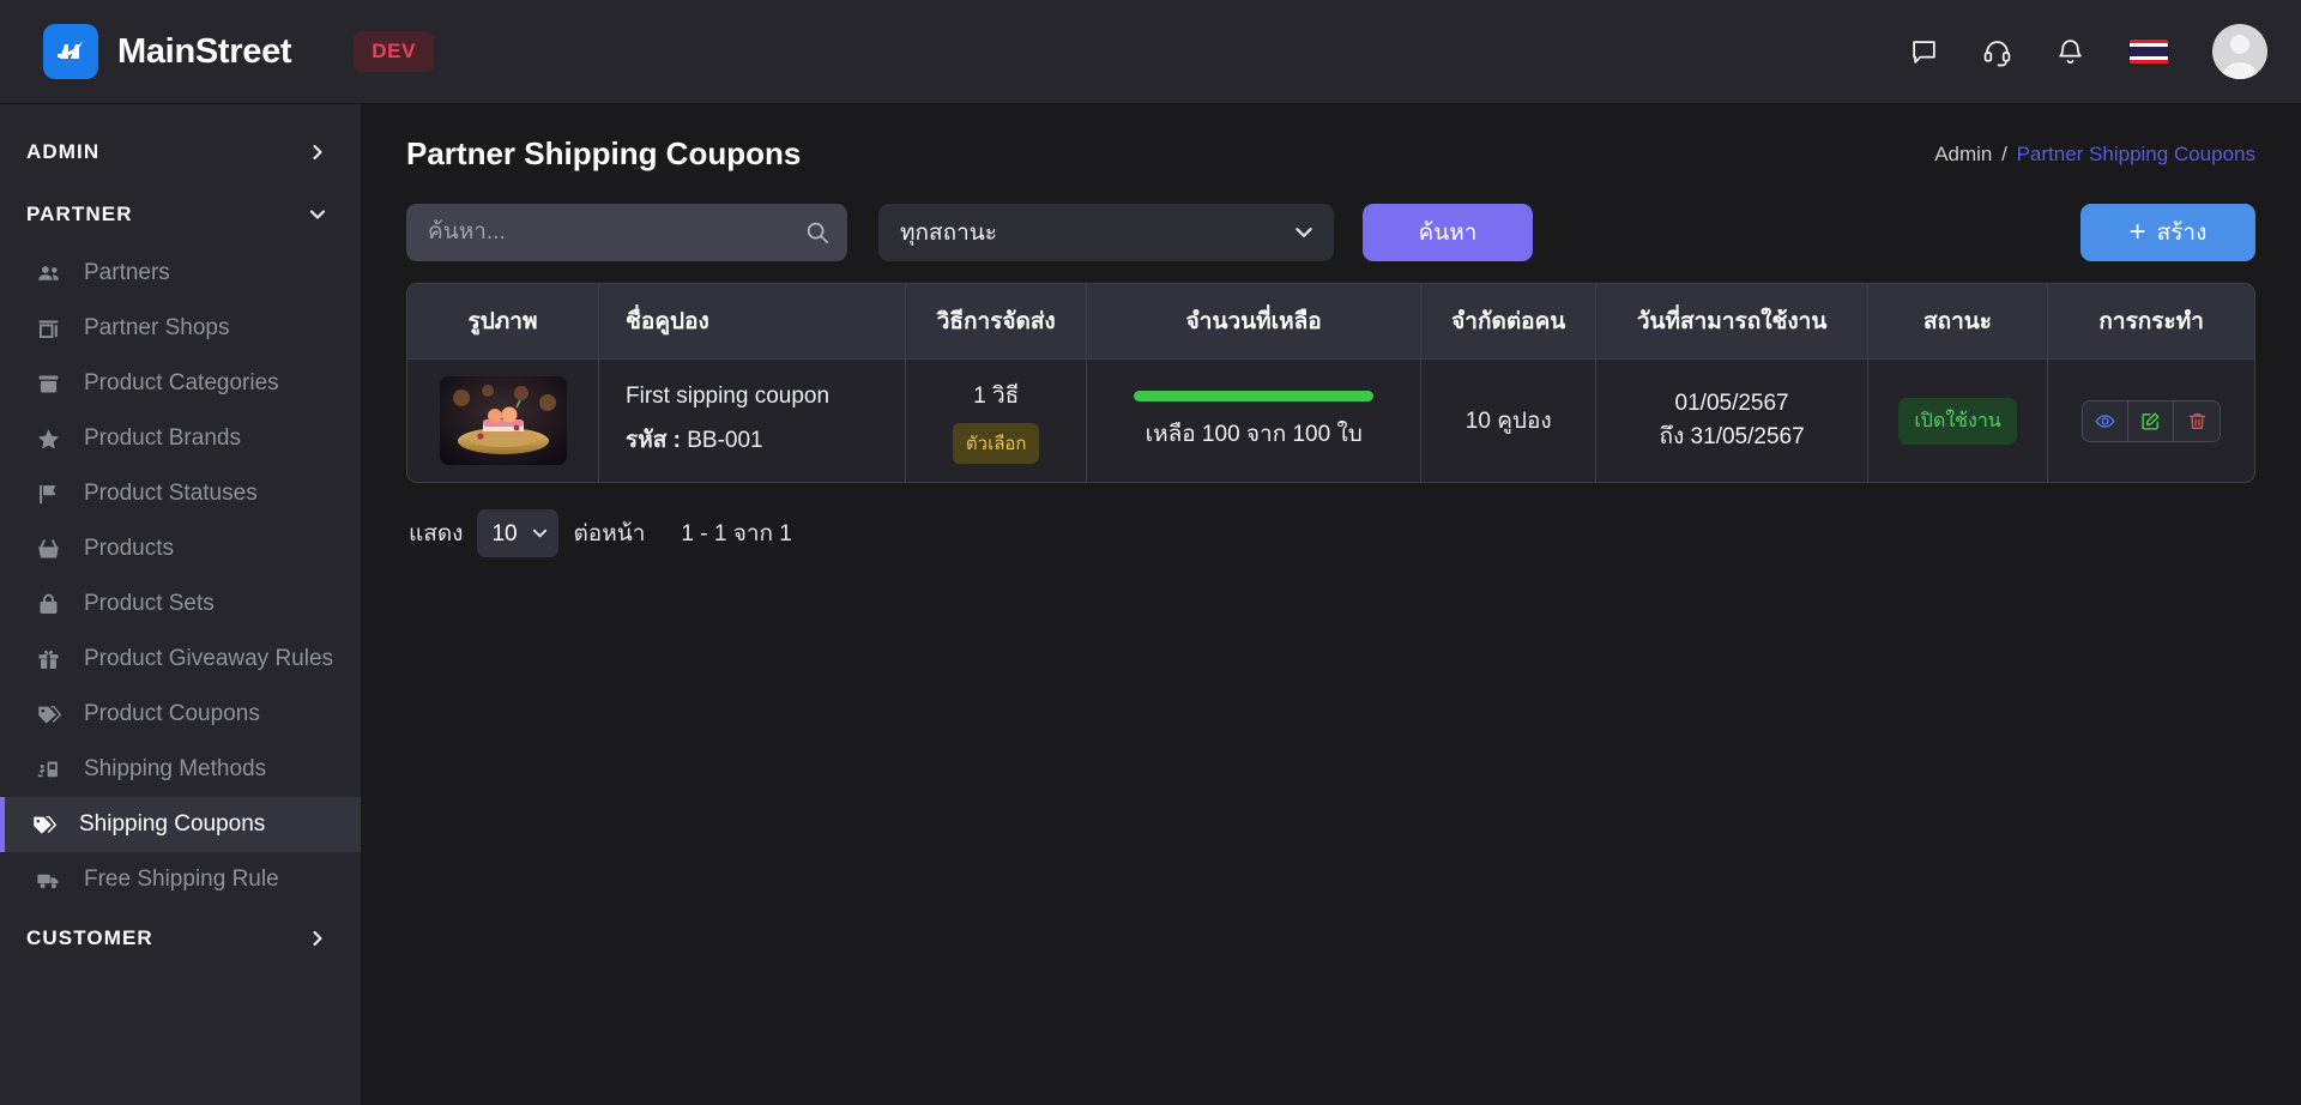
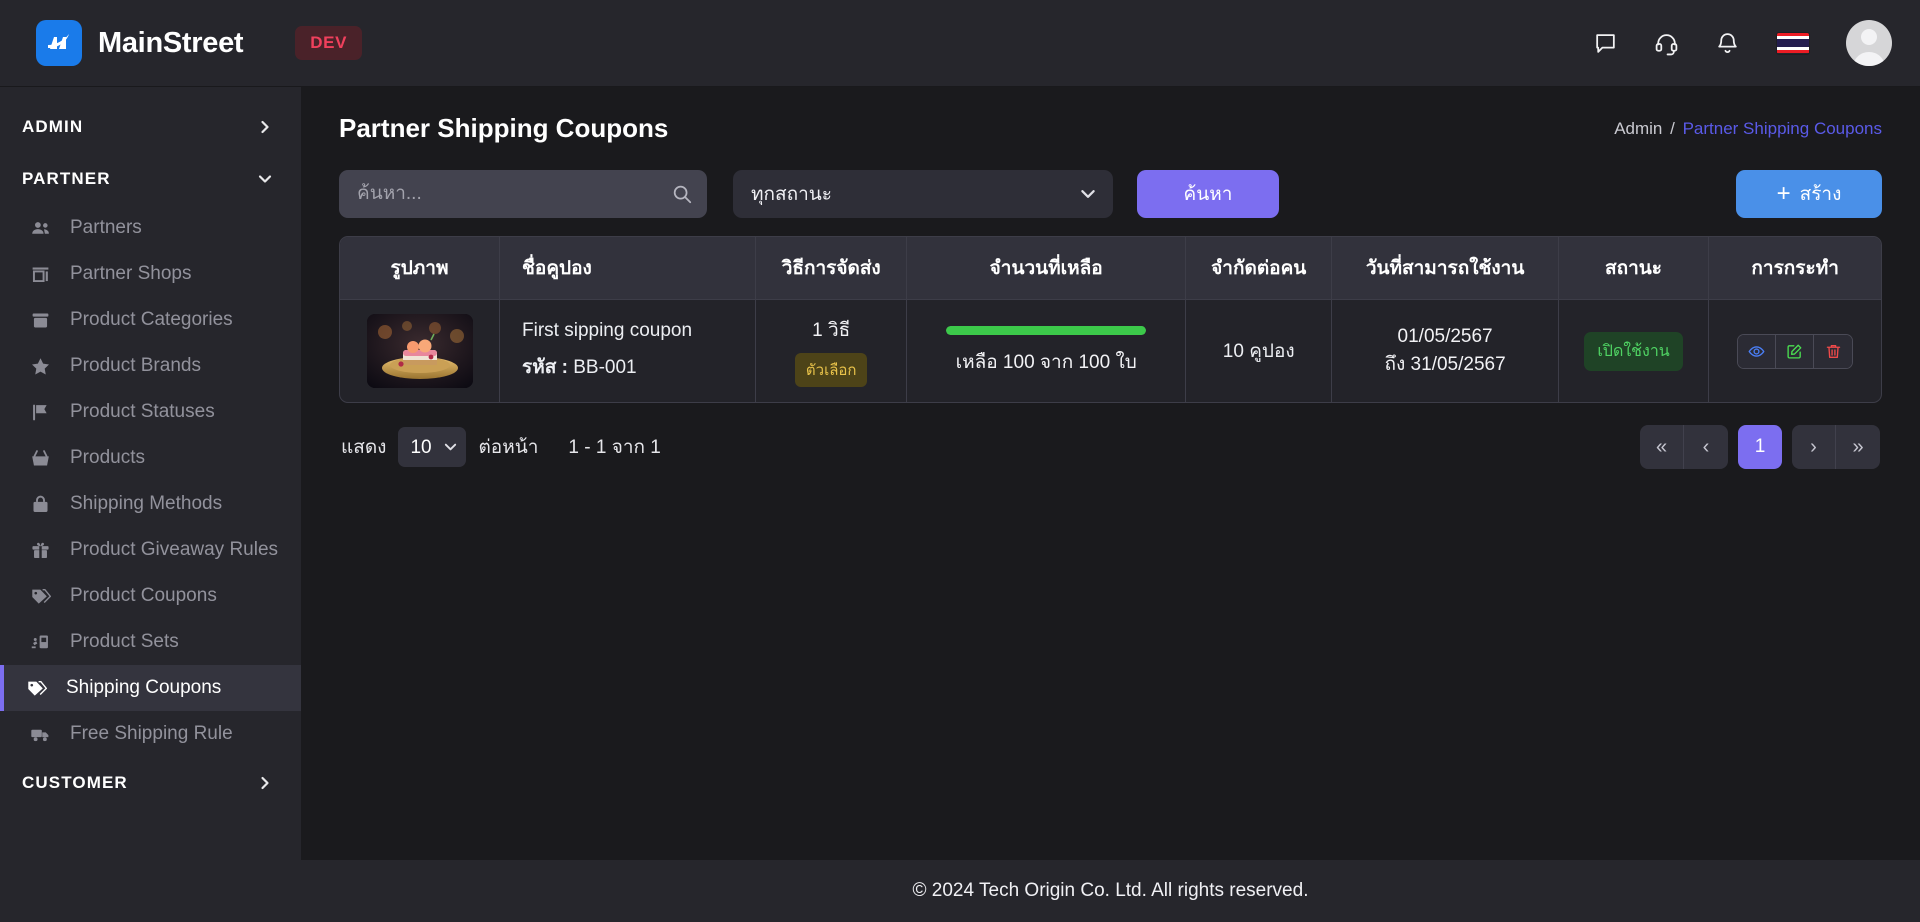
  MainStreet
  DEV
  ADMIN
  PARTNER
  Partners
  Partner Shops
  Product Categories
  Product Brands
  Product Statuses
  Products
- Product Sets
+ Shipping Methods
  Product Giveaway Rules
  Product Coupons
- Shipping Methods
+ Product Sets
  Shipping Coupons
  Free Shipping Rule
  CUSTOMER
  Partner Shipping Coupons
  Admin / Partner Shipping Coupons
  ค้นหา...
  ทุกสถานะ
  ค้นหา
  +
  สร้าง
  รูปภาพ	ชื่อคูปอง	วิธีการจัดส่ง	จำนวนที่เหลือ	จำกัดต่อคน	วันที่สามารถใช้งาน	สถานะ	การกระทำ
  	First sipping coupon รหัส : BB-001	1 วิธี ตัวเลือก	เหลือ 100 จาก 100 ใบ	10 คูปอง	01/05/2567 ถึง 31/05/2567	เปิดใช้งาน
  แสดง
  10
  ต่อหน้า
  1 - 1 จาก 1
+ «
+ ‹
+ 1
+ ›
+ »
+ © 2024 Tech Origin Co. Ltd. All rights reserved.
